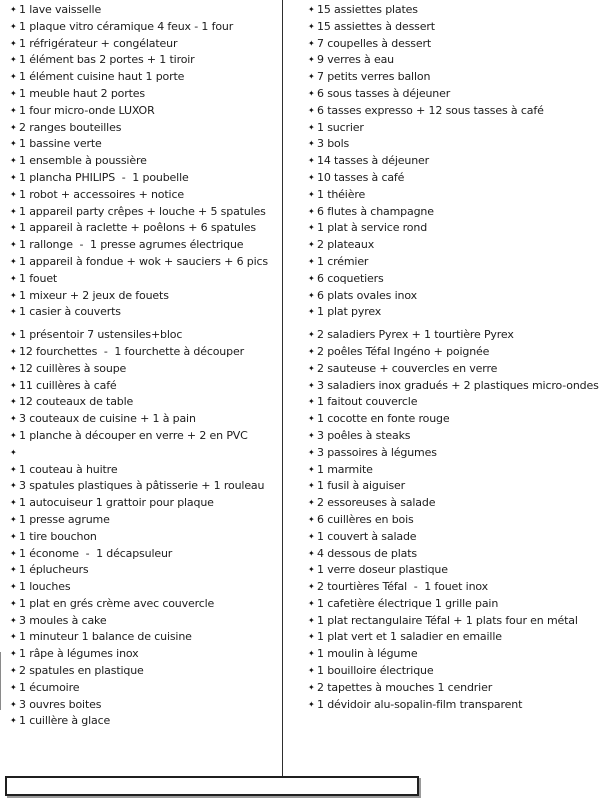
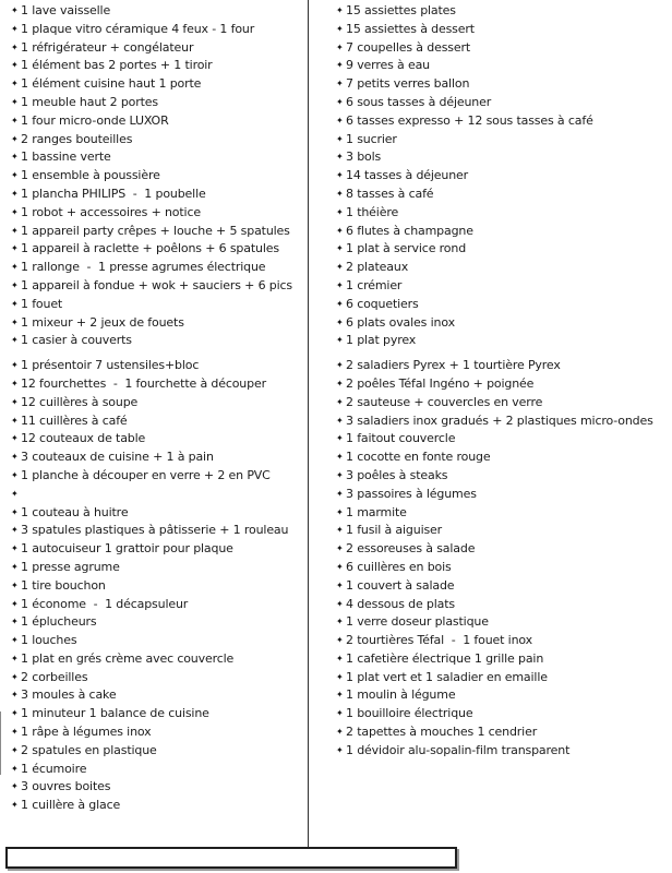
  ✦ 1 lave vaisselle
  ✦ 1 plaque vitro céramique 4 feux - 1 four
  ✦ 1 réfrigérateur + congélateur
  ✦ 1 élément bas 2 portes + 1 tiroir
  ✦ 1 élément cuisine haut 1 porte
  ✦ 1 meuble haut 2 portes
  ✦ 1 four micro-onde LUXOR
  ✦ 2 ranges bouteilles
  ✦ 1 bassine verte
  ✦ 1 ensemble à poussière
  ✦ 1 plancha PHILIPS - 1 poubelle
  ✦ 1 robot + accessoires + notice
  ✦ 1 appareil party crêpes + louche + 5 spatules
  ✦ 1 appareil à raclette + poêlons + 6 spatules
  ✦ 1 rallonge - 1 presse agrumes électrique
  ✦ 1 appareil à fondue + wok + sauciers + 6 pics
  ✦ 1 fouet
  ✦ 1 mixeur + 2 jeux de fouets
  ✦ 1 casier à couverts
  ✦ 1 présentoir 7 ustensiles+bloc
  ✦ 12 fourchettes - 1 fourchette à découper
  ✦ 12 cuillères à soupe
  ✦ 11 cuillères à café
  ✦ 12 couteaux de table
  ✦ 3 couteaux de cuisine + 1 à pain
  ✦ 1 planche à découper en verre + 2 en PVC
  ✦
  ✦ 1 couteau à huitre
  ✦ 3 spatules plastiques à pâtisserie + 1 rouleau
  ✦ 1 autocuiseur 1 grattoir pour plaque
  ✦ 1 presse agrume
  ✦ 1 tire bouchon
  ✦ 1 économe - 1 décapsuleur
  ✦ 1 éplucheurs
  ✦ 1 louches
  ✦ 1 plat en grés crème avec couvercle
+ ✦ 2 corbeilles
  ✦ 3 moules à cake
  ✦ 1 minuteur 1 balance de cuisine
  ✦ 1 râpe à légumes inox
  ✦ 2 spatules en plastique
  ✦ 1 écumoire
  ✦ 3 ouvres boites
  ✦ 1 cuillère à glace
  ✦ 15 assiettes plates
  ✦ 15 assiettes à dessert
  ✦ 7 coupelles à dessert
  ✦ 9 verres à eau
  ✦ 7 petits verres ballon
  ✦ 6 sous tasses à déjeuner
  ✦ 6 tasses expresso + 12 sous tasses à café
  ✦ 1 sucrier
  ✦ 3 bols
  ✦ 14 tasses à déjeuner
- ✦ 10 tasses à café
+ ✦ 8 tasses à café
  ✦ 1 théière
  ✦ 6 flutes à champagne
  ✦ 1 plat à service rond
  ✦ 2 plateaux
  ✦ 1 crémier
  ✦ 6 coquetiers
  ✦ 6 plats ovales inox
  ✦ 1 plat pyrex
  ✦ 2 saladiers Pyrex + 1 tourtière Pyrex
  ✦ 2 poêles Téfal Ingéno + poignée
  ✦ 2 sauteuse + couvercles en verre
  ✦ 3 saladiers inox gradués + 2 plastiques micro-ondes
  ✦ 1 faitout couvercle
  ✦ 1 cocotte en fonte rouge
  ✦ 3 poêles à steaks
  ✦ 3 passoires à légumes
  ✦ 1 marmite
  ✦ 1 fusil à aiguiser
  ✦ 2 essoreuses à salade
  ✦ 6 cuillères en bois
  ✦ 1 couvert à salade
  ✦ 4 dessous de plats
  ✦ 1 verre doseur plastique
  ✦ 2 tourtières Téfal - 1 fouet inox
  ✦ 1 cafetière électrique 1 grille pain
- ✦ 1 plat rectangulaire Téfal + 1 plats four en métal
  ✦ 1 plat vert et 1 saladier en emaille
  ✦ 1 moulin à légume
  ✦ 1 bouilloire électrique
  ✦ 2 tapettes à mouches 1 cendrier
  ✦ 1 dévidoir alu-sopalin-film transparent
